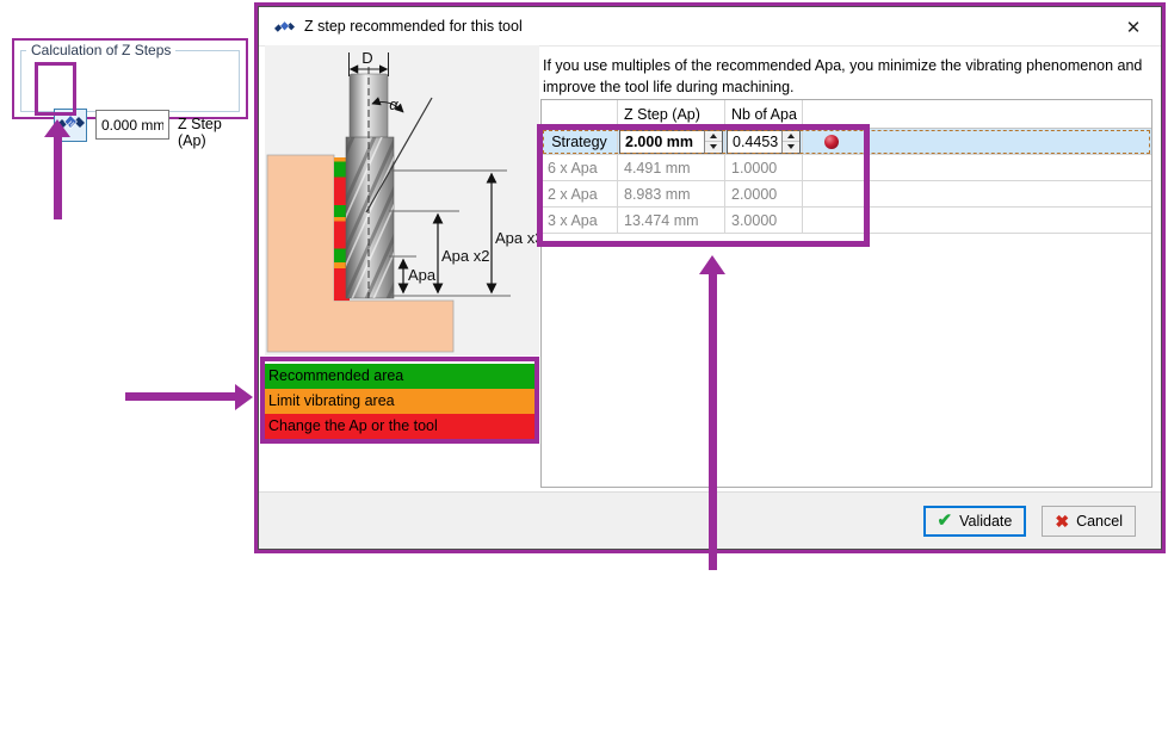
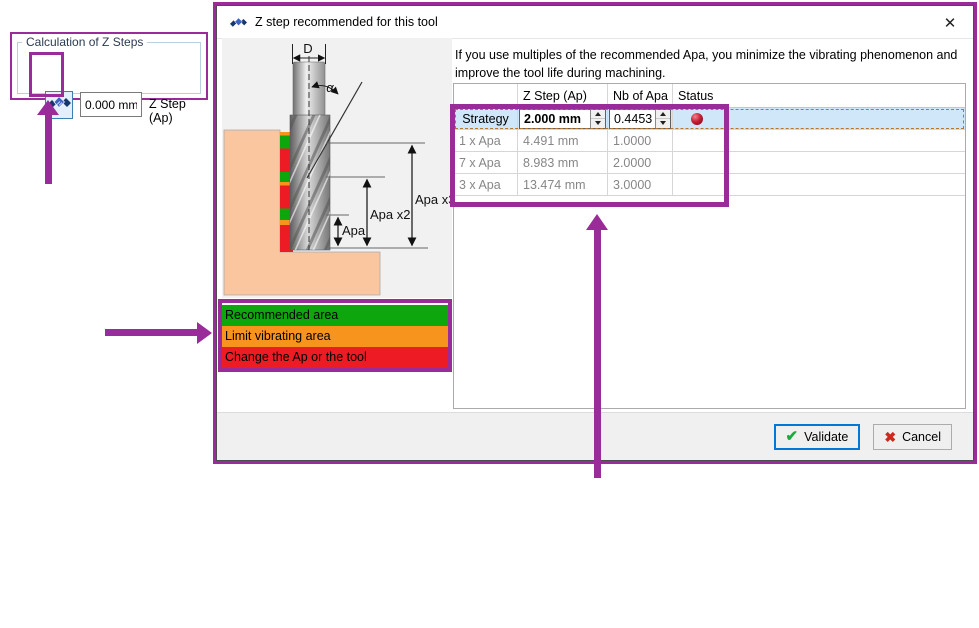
  Calculation of Z Steps
  0.000 mm
  Z Step (Ap)
  Z step recommended for this tool
  ✕
  If you use multiples of the recommended Apa, you minimize the vibrating phenomenon and improve the tool life during machining.
  D
  α
  Apa
  Apa x2
  Apa x3
  Recommended area
  Limit vibrating area
  Change the Ap or the tool
  Z Step (Ap)
  Nb of Apa
+ Status
  Strategy
  2.000 mm
  0.4453
- 6 x Apa
+ 1 x Apa
  4.491 mm
  1.0000
- 2 x Apa
+ 7 x Apa
  8.983 mm
  2.0000
  3 x Apa
  13.474 mm
  3.0000
  ✔
  Validate
  ✖
  Cancel
